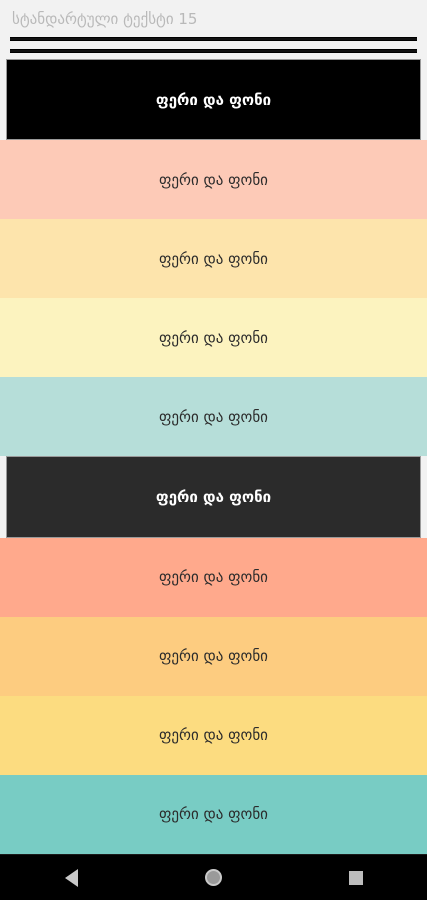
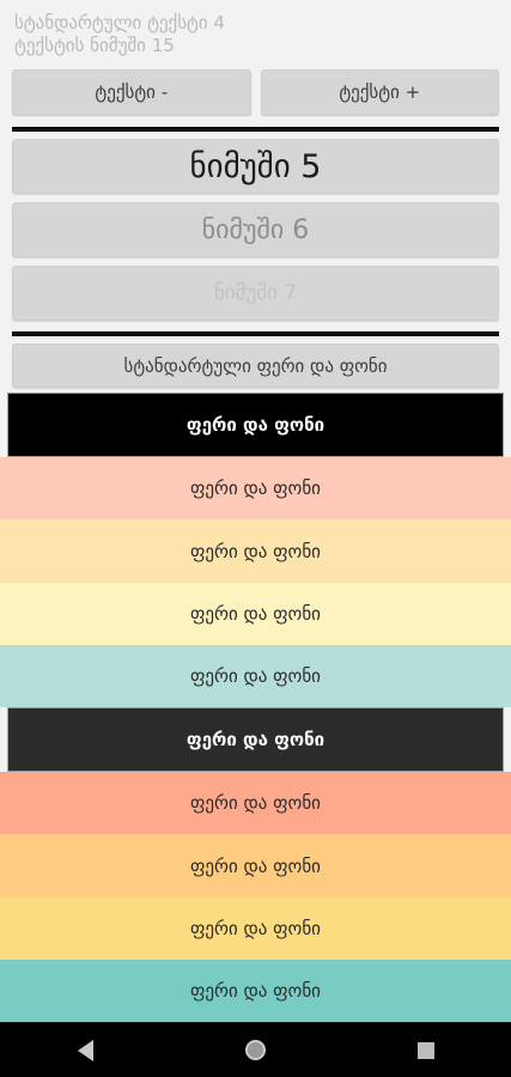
- სტანდარტული ტექსტი 15
+ სტანდარტული ტექსტი 4
+ ტექსტის ნიმუში 15
+ ტექსტი -
+ ტექსტი +
+ ნიმუში 5
+ ნიმუში 6
+ სტანდარტული ფერი და ფონი
  ფერი და ფონი
  ფერი და ფონი
  ფერი და ფონი
  ფერი და ფონი
  ფერი და ფონი
  ფერი და ფონი
  ფერი და ფონი
  ფერი და ფონი
  ფერი და ფონი
  ფერი და ფონი
